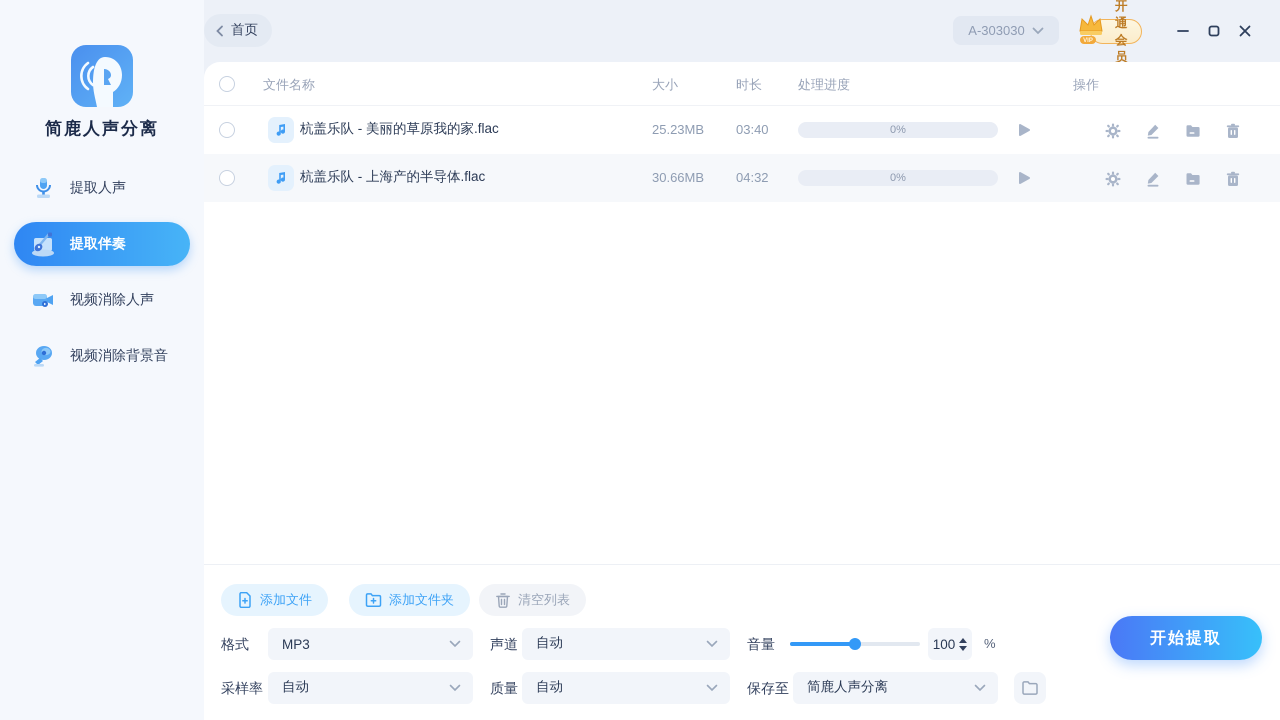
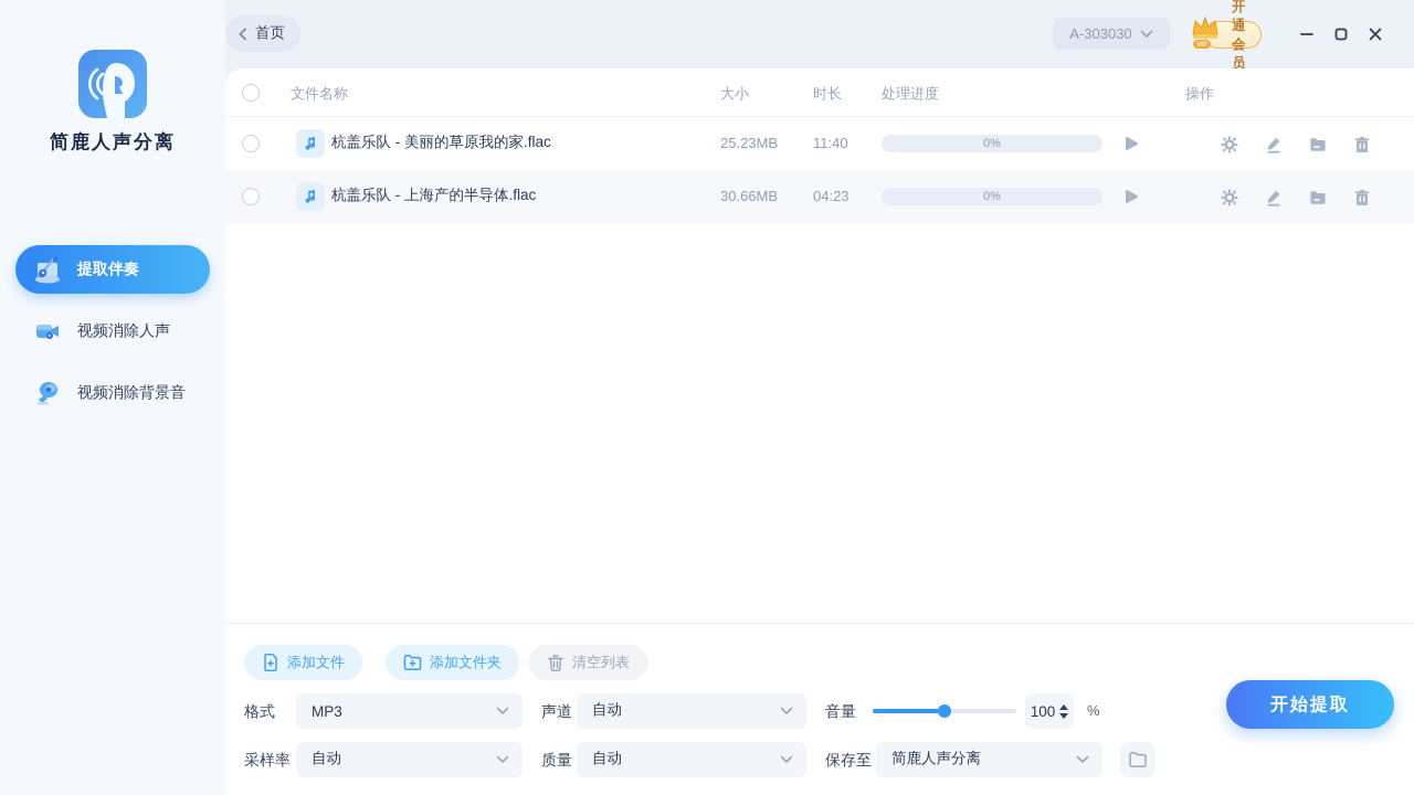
  简鹿人声分离
- 提取人声
  提取伴奏
  视频消除人声
  视频消除背景音
  首页
  A-303030
  开通会员
  文件名称
  大小
  时长
  处理进度
  操作
  杭盖乐队 - 美丽的草原我的家.flac
  25.23MB
- 03:40
+ 11:40
  0%
  杭盖乐队 - 上海产的半导体.flac
  30.66MB
- 04:32
+ 04:23
  0%
  添加文件
  添加文件夹
  清空列表
  格式
  MP3
  声道
  自动
  音量
  100
  %
  开始提取
  采样率
  自动
  质量
  自动
  保存至
  简鹿人声分离
